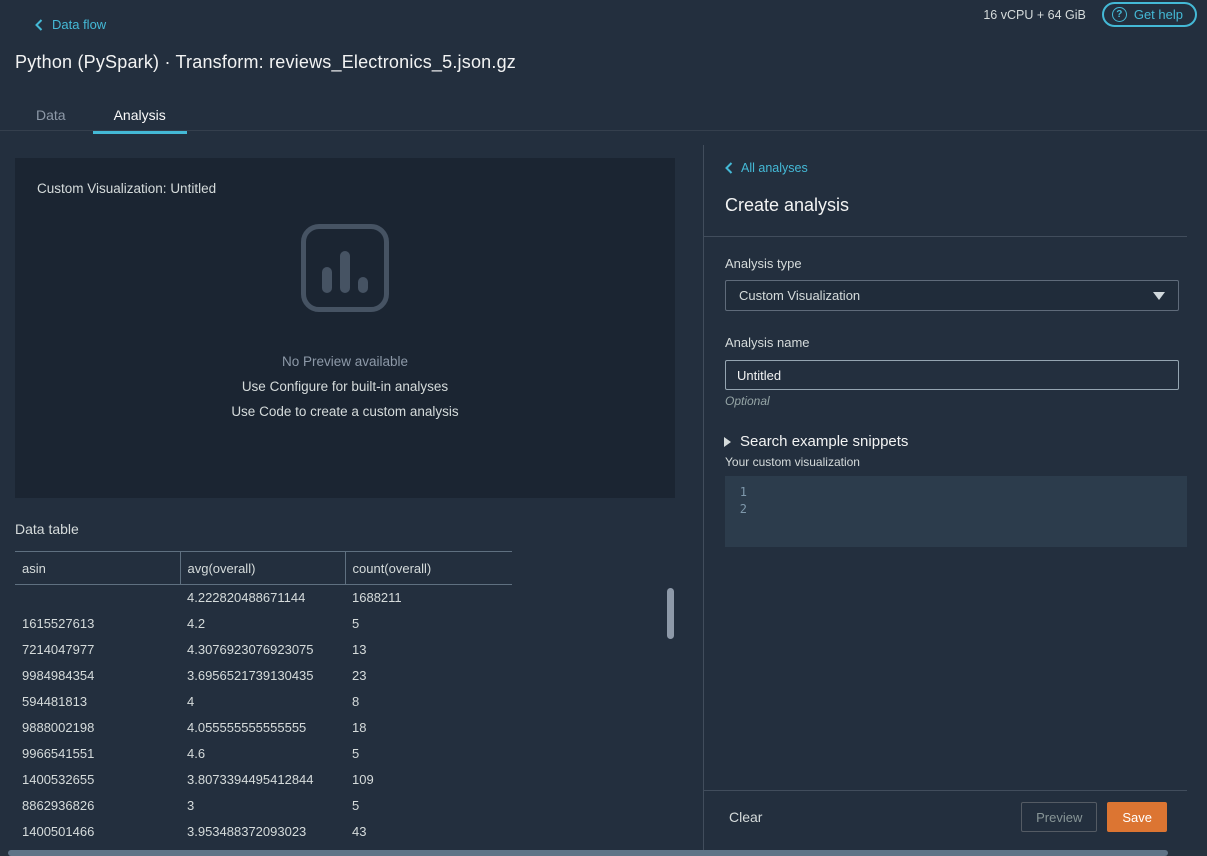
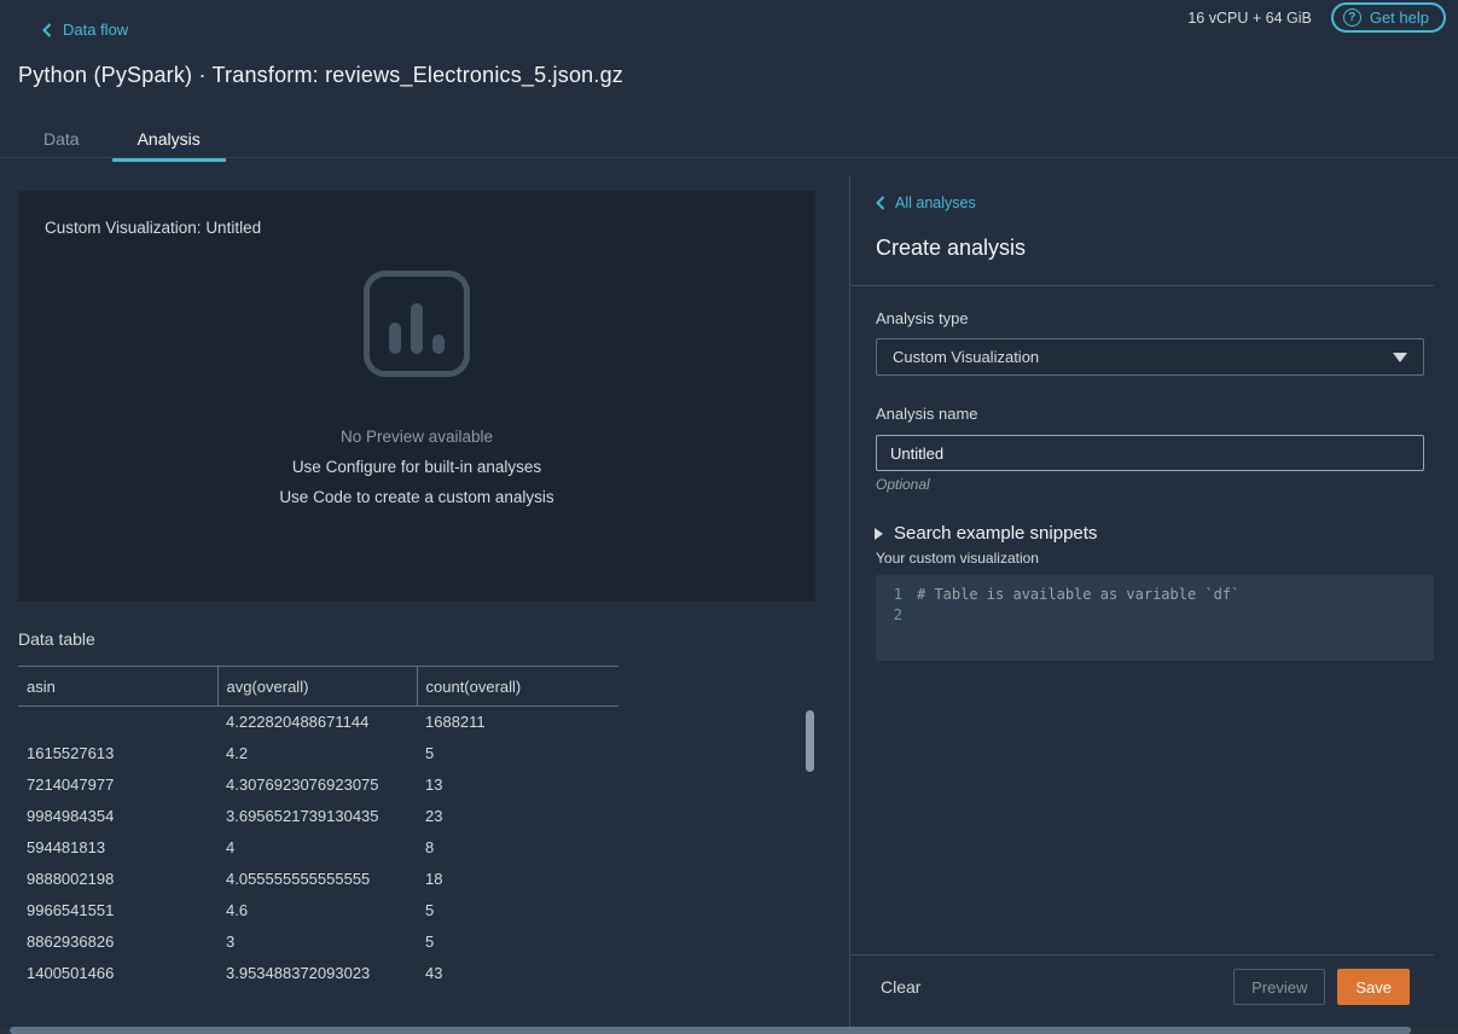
  Data flow
  16 vCPU + 64 GiB
  ?
  Get help
  Python (PySpark) · Transform: reviews_Electronics_5.json.gz
  Data
  Analysis
  Custom Visualization: Untitled
  No Preview available
  Use Configure for built-in analyses
  Use Code to create a custom analysis
  Data table
  asin	avg(overall)	count(overall)
  	4.222820488671144	1688211
  1615527613	4.2	5
  7214047977	4.3076923076923075	13
  9984984354	3.6956521739130435	23
  594481813	4	8
  9888002198	4.055555555555555	18
  9966541551	4.6	5
- 1400532655	3.8073394495412844	109
  8862936826	3	5
  1400501466	3.953488372093023	43
  All analyses
  Create analysis
  Analysis type
  Custom Visualization
  Analysis name
  Untitled
  Optional
  Search example snippets
  Your custom visualization
  1
+ # Table is available as variable `df`
  2
  Clear
  Preview
  Save
